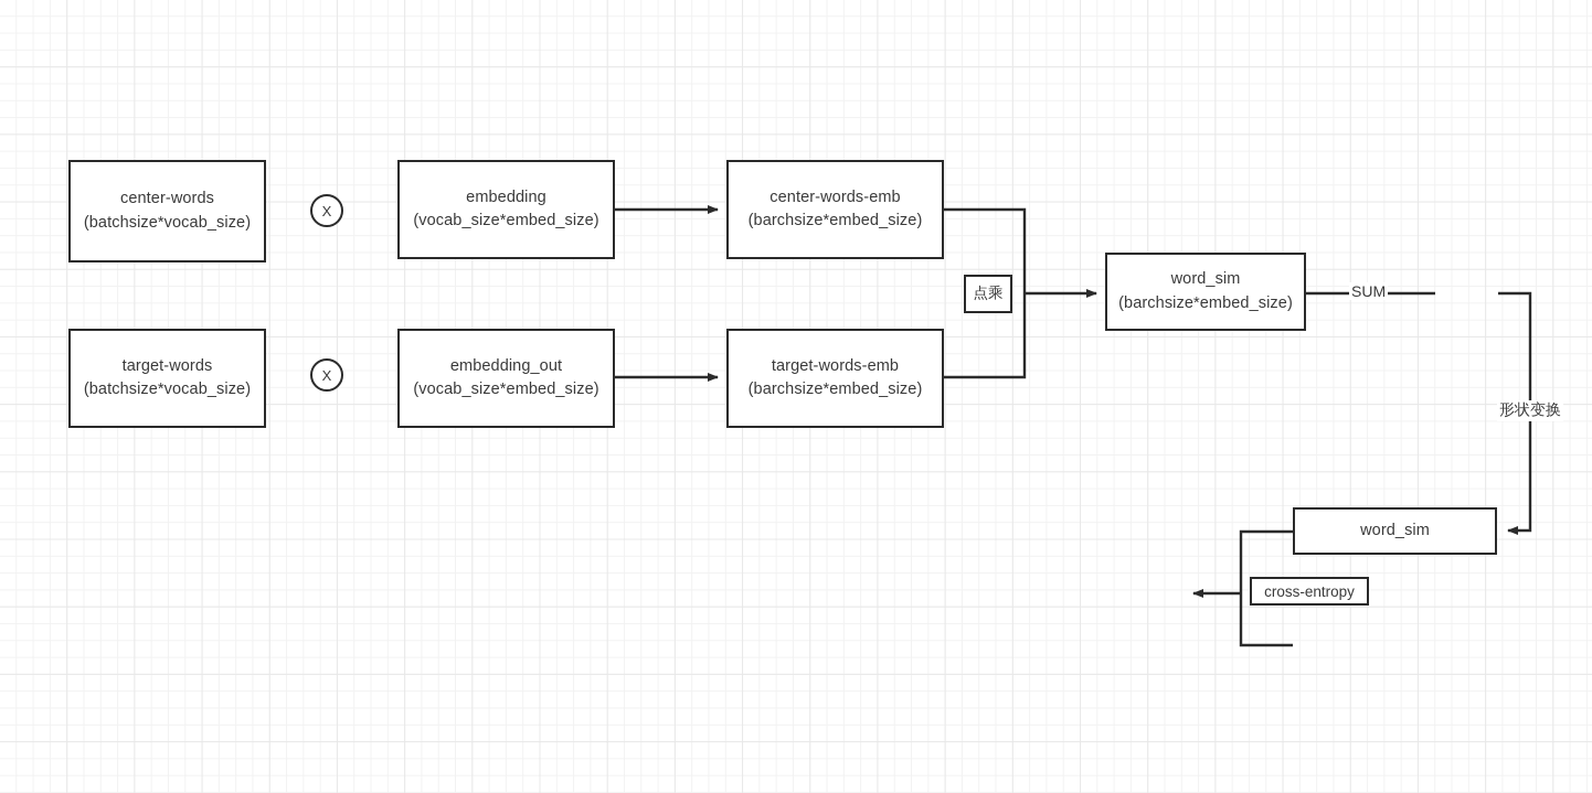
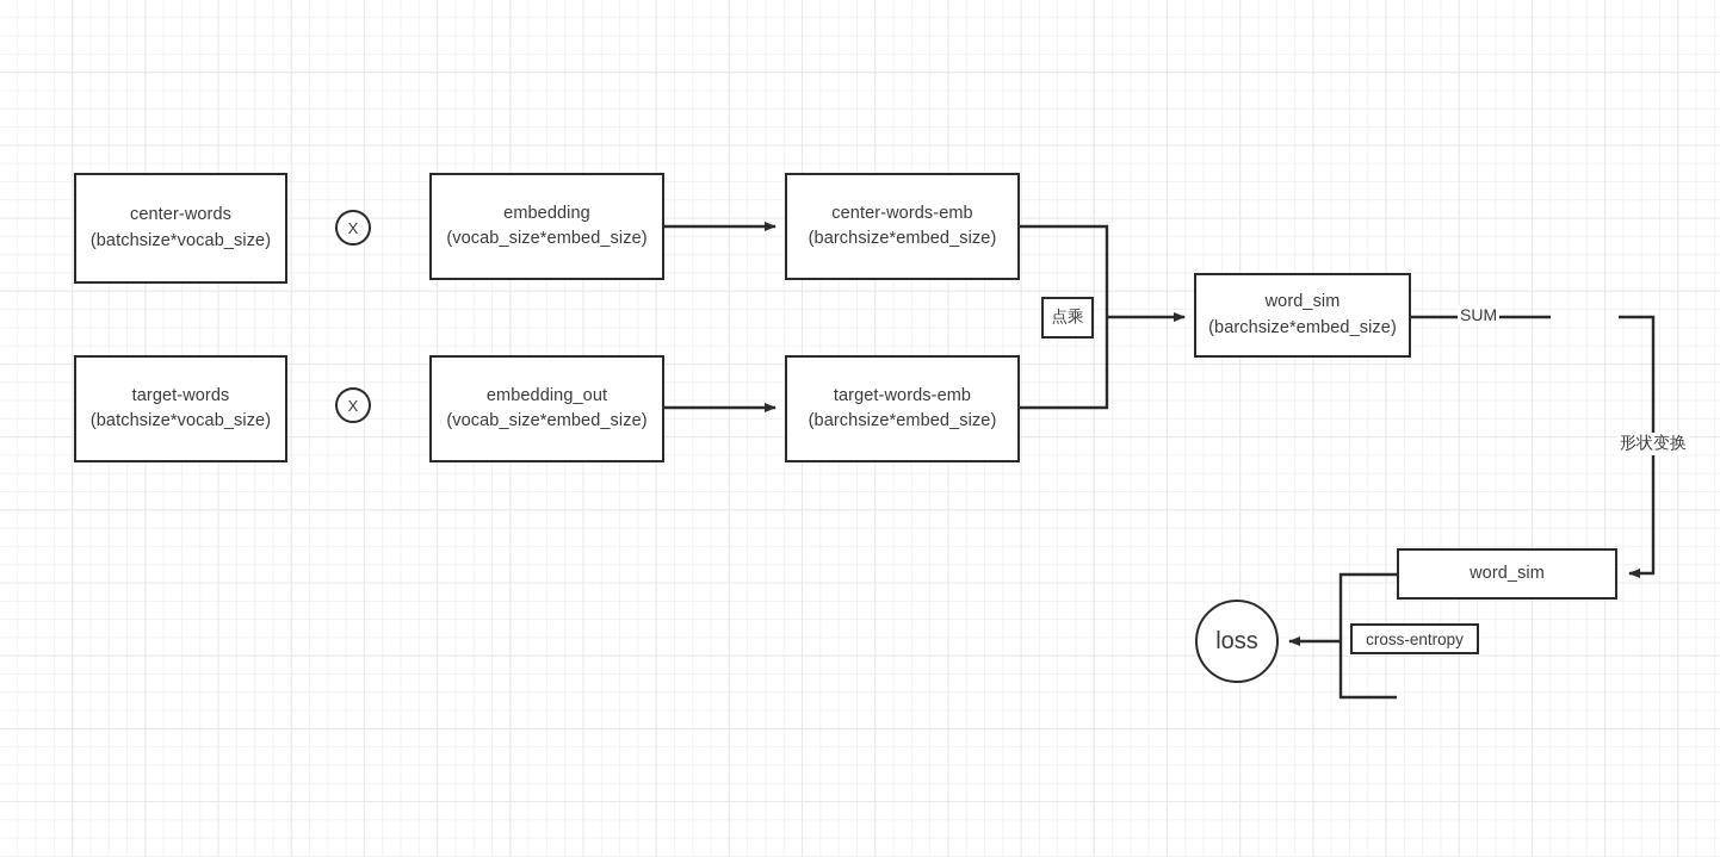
  center-words
  (batchsize*vocab_size)
  X
  embedding
  (vocab_size*embed_size)
  center-words-emb
  (barchsize*embed_size)
  target-words
  (batchsize*vocab_size)
  X
  embedding_out
  (vocab_size*embed_size)
  target-words-emb
  (barchsize*embed_size)
  点乘
  word_sim
  (barchsize*embed_size)
  SUM
  形状变换
  word_sim
  cross-entropy
+ loss
